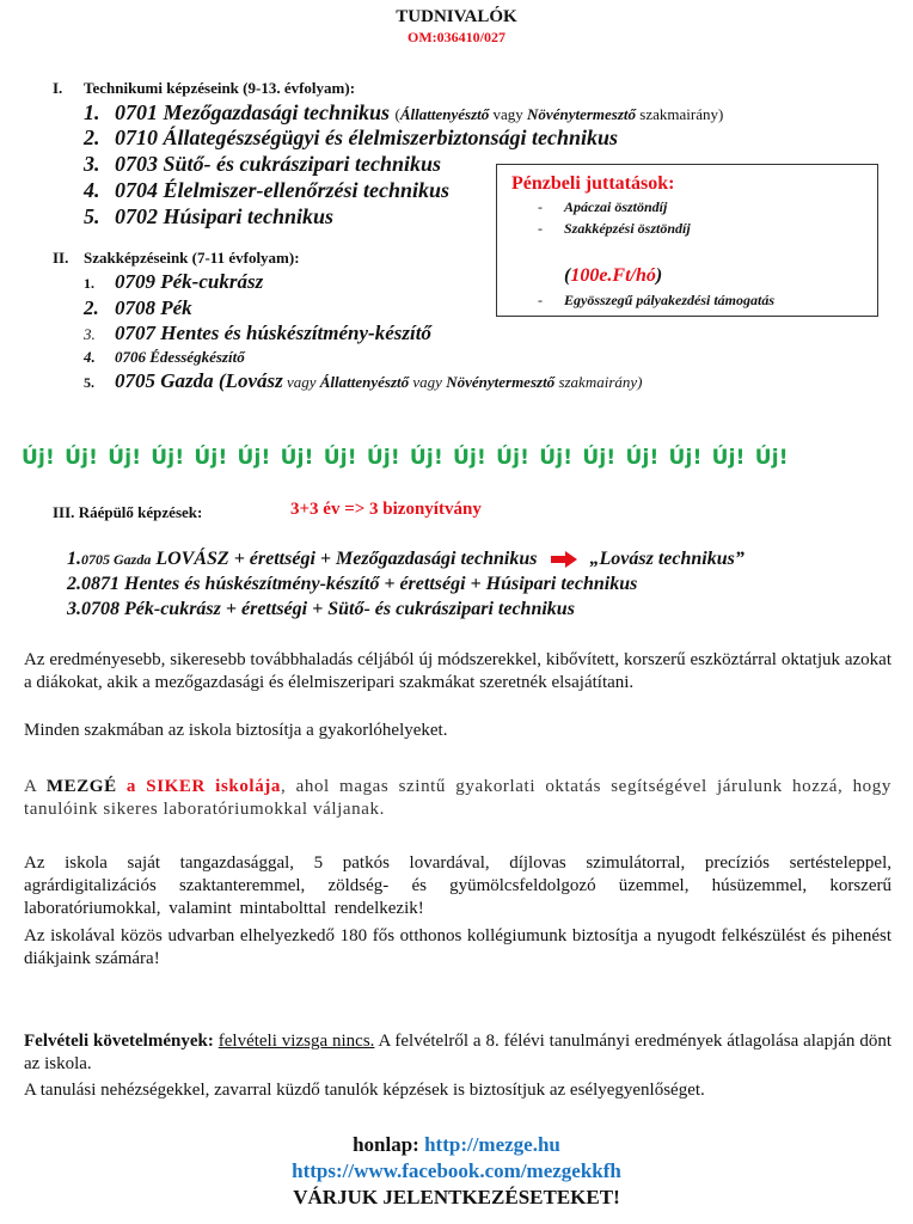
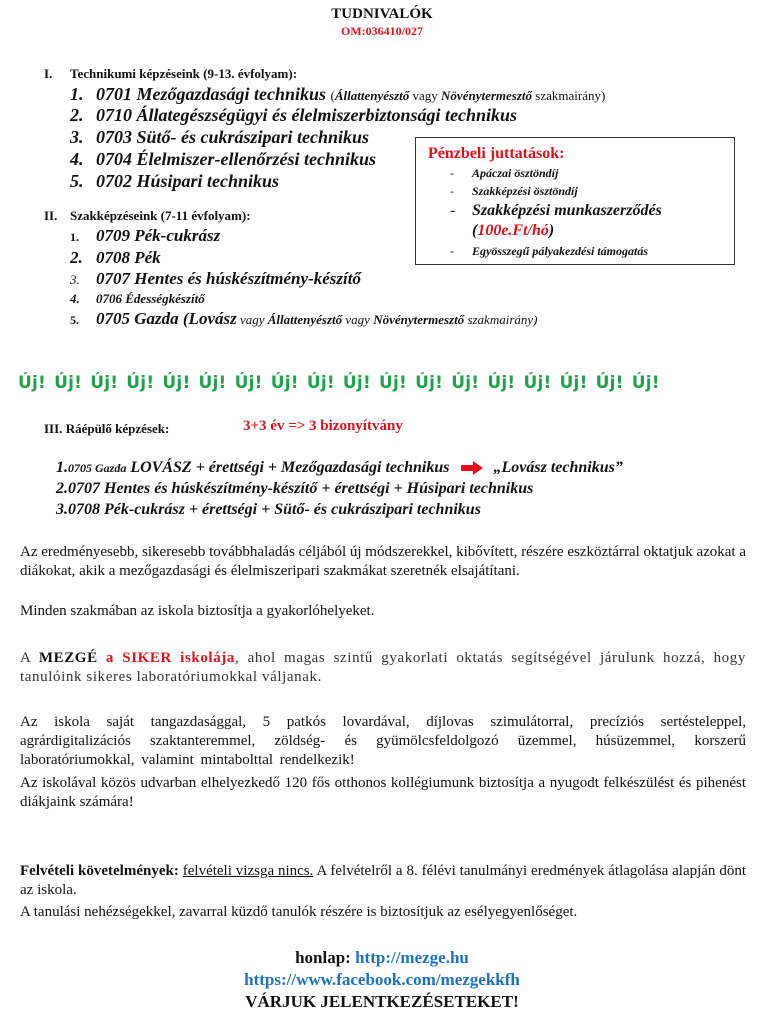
  TUDNIVALÓK
  OM:036410/027
  I. Technikumi képzéseink (9-13. évfolyam):
  1. 0701 Mezőgazdasági technikus (Állattenyésztő vagy Növénytermesztő szakmairány)
  2. 0710 Állategészségügyi és élelmiszerbiztonsági technikus
  3. 0703 Sütő- és cukrászipari technikus
  4. 0704 Élelmiszer-ellenőrzési technikus
  5. 0702 Húsipari technikus
  Pénzbeli juttatások:
  - Apáczai ösztöndíj
  - Szakképzési ösztöndíj
+ - Szakképzési munkaszerződés
  (100e.Ft/hó)
  - Egyösszegű pályakezdési támogatás
  II. Szakképzéseink (7-11 évfolyam):
  1. 0709 Pék-cukrász
  2. 0708 Pék
  3. 0707 Hentes és húskészítmény-készítő
  4. 0706 Édességkészítő
  5. 0705 Gazda (Lovász vagy Állattenyésztő vagy Növénytermesztő szakmairány)
  Új! Új! Új! Új! Új! Új! Új! Új! Új! Új! Új! Új! Új! Új! Új! Új! Új! Új!
  III. Ráépülő képzések:
  3+3 év => 3 bizonyítvány
  1.0705 Gazda LOVÁSZ + érettségi + Mezőgazdasági technikus „Lovász technikus”
- 2.0871 Hentes és húskészítmény-készítő + érettségi + Húsipari technikus
+ 2.0707 Hentes és húskészítmény-készítő + érettségi + Húsipari technikus
  3.0708 Pék-cukrász + érettségi + Sütő- és cukrászipari technikus
- Az eredményesebb, sikeresebb továbbhaladás céljából új módszerekkel, kibővített, korszerű eszköztárral oktatjuk azokat a diákokat, akik a mezőgazdasági és élelmiszeripari szakmákat szeretnék elsajátítani.
+ Az eredményesebb, sikeresebb továbbhaladás céljából új módszerekkel, kibővített, részére eszköztárral oktatjuk azokat a diákokat, akik a mezőgazdasági és élelmiszeripari szakmákat szeretnék elsajátítani.
  Minden szakmában az iskola biztosítja a gyakorlóhelyeket.
  A MEZGÉ a SIKER iskolája, ahol magas szintű gyakorlati oktatás segítségével járulunk hozzá, hogy tanulóink sikeres laboratóriumokkal váljanak.
  Az iskola saját tangazdasággal, 5 patkós lovardával, díjlovas szimulátorral, precíziós sertésteleppel, agrárdigitalizációs szaktanteremmel, zöldség- és gyümölcsfeldolgozó üzemmel, húsüzemmel, korszerű laboratóriumokkal, valamint mintabolttal rendelkezik!
- Az iskolával közös udvarban elhelyezkedő 180 fős otthonos kollégiumunk biztosítja a nyugodt felkészülést és pihenést diákjaink számára!
+ Az iskolával közös udvarban elhelyezkedő 120 fős otthonos kollégiumunk biztosítja a nyugodt felkészülést és pihenést diákjaink számára!
  Felvételi követelmények: felvételi vizsga nincs. A felvételről a 8. félévi tanulmányi eredmények átlagolása alapján dönt az iskola.
- A tanulási nehézségekkel, zavarral küzdő tanulók képzések is biztosítjuk az esélyegyenlőséget.
+ A tanulási nehézségekkel, zavarral küzdő tanulók részére is biztosítjuk az esélyegyenlőséget.
  honlap: http://mezge.hu
  https://www.facebook.com/mezgekkfh
  VÁRJUK JELENTKEZÉSETEKET!
